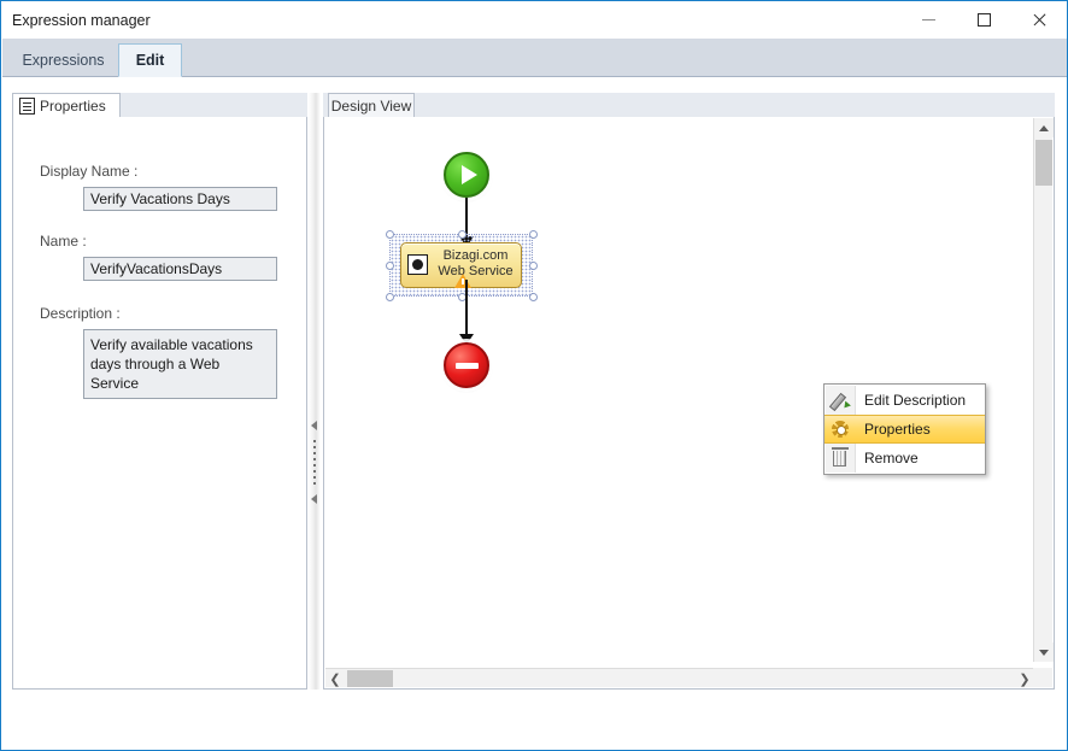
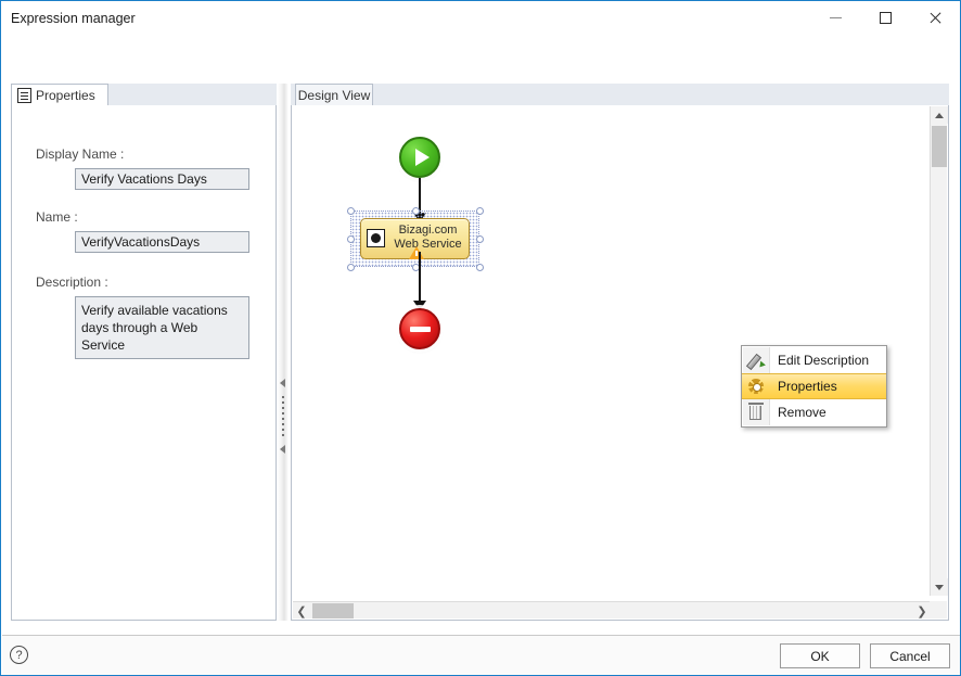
  Expression manager
- Expressions
- Edit
  Properties
  Display Name :
  Verify Vacations Days
  Name :
  VerifyVacationsDays
  Description :
  Design View
  Bizagi.com
  Web Service
  Edit Description
  Properties
  Remove
  ❮
  ❯
+ ?
+ OK
+ Cancel
